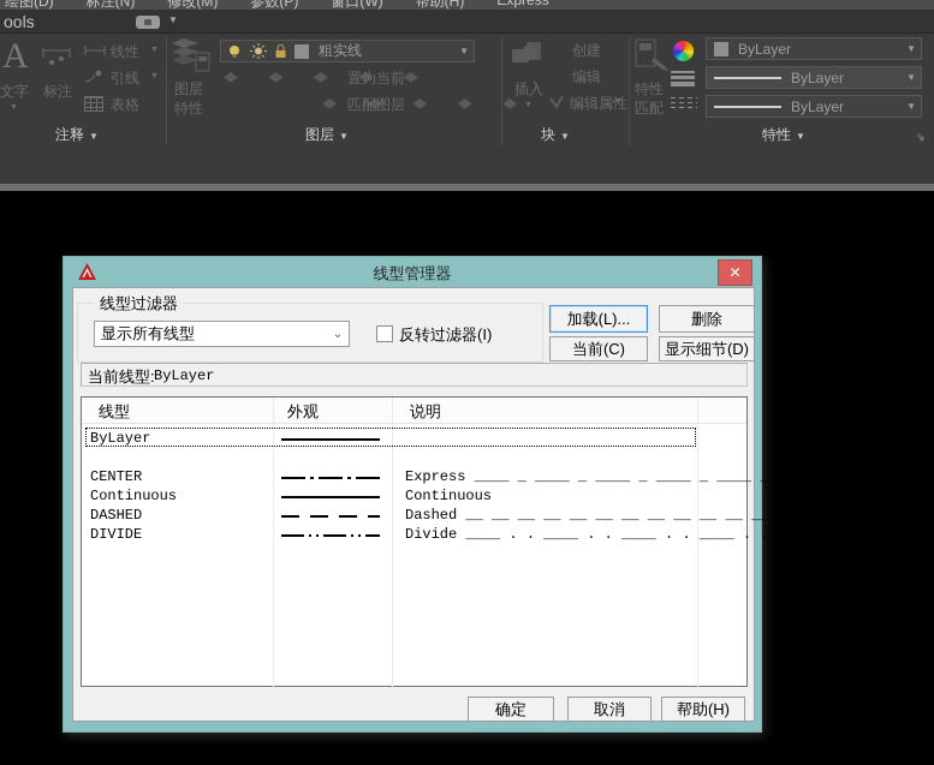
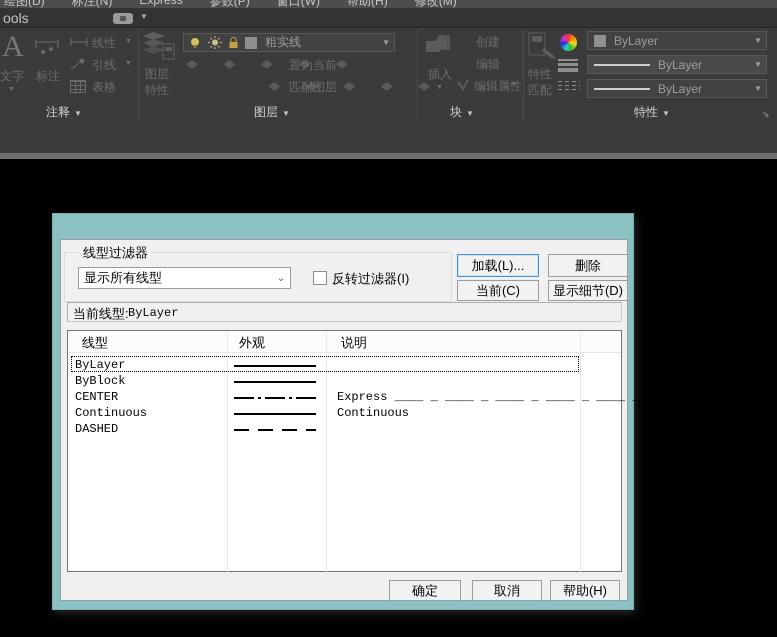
  绘图(D)
  标注(N)
- 修改(M)
+ Express
  参数(P)
  窗口(W)
  帮助(H)
- Express
+ 修改(M)
  ools
  ▼
  A
  文字
  标注
  线性
  引线
  表格
  注释 ▼
  图层
  特性
  粗实线
  ▼
  置为当前
  匹配图层
  图层 ▼
  插入
  创建
  编辑
  编辑属性
  块 ▼
  特性
  匹配
  ByLayer
  ▼
  ByLayer
  ▼
  ByLayer
  ▼
  特性 ▼
  ⇘
- 线型管理器
- ✕
  线型过滤器
  显示所有线型
  ⌄
  反转过滤器(I)
  加载(L)...
  删除
  当前(C)
  显示细节(D)
  当前线型:
  ByLayer
  线型
  外观
  说明
  ByLayer
+ ByBlock
  CENTER
  Express ____ _ ____ _ ____ _ ____ _ ____ _
  Continuous
  Continuous
  DASHED
- Dashed __ __ __ __ __ __ __ __ __ __ __ __ _
- DIVIDE
- Divide ____ . . ____ . . ____ . . ____ . .
  确定
  取消
  帮助(H)
